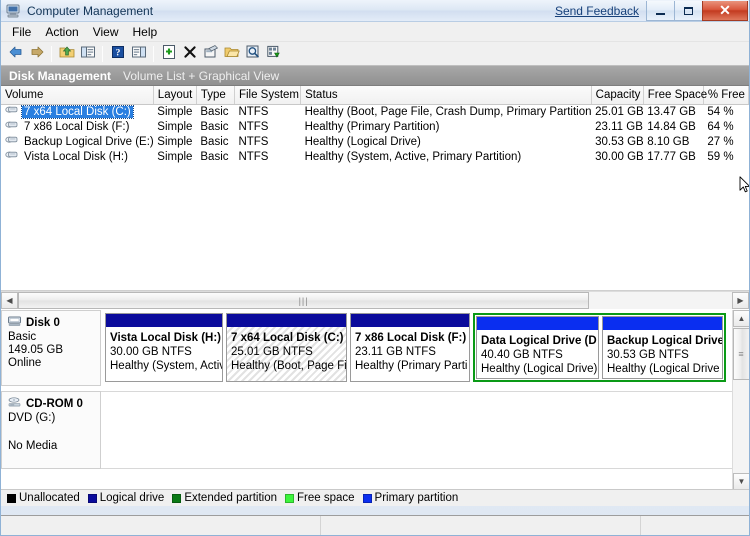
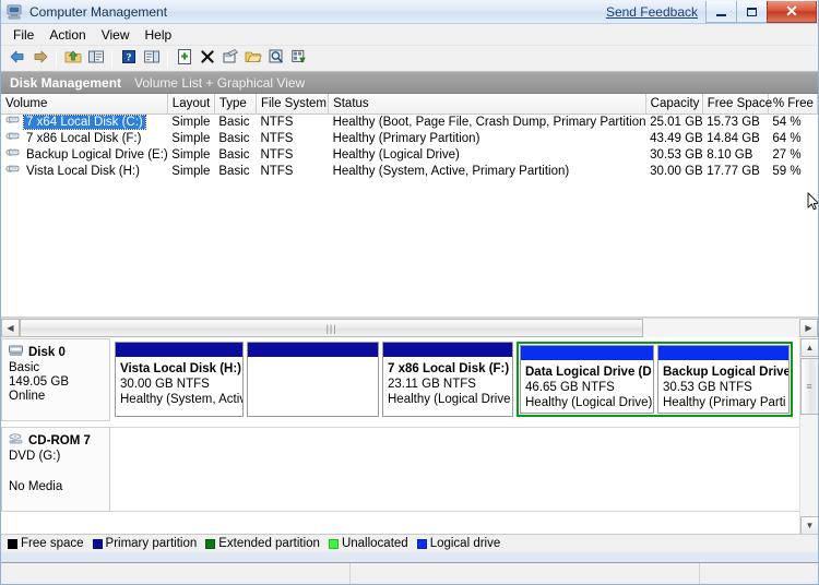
  Computer Management
  Send Feedback
  ✕
  File
  Action
  View
  Help
  ?
  Disk Management
  Volume List + Graphical View
  Volume	Layout	Type	File System	Status	Capacity	Free Space	% Free
- 7 x64 Local Disk (C:)	Simple	Basic	NTFS	Healthy (Boot, Page File, Crash Dump, Primary Partition	25.01 GB	13.47 GB	54 %
+ 7 x64 Local Disk (C:)	Simple	Basic	NTFS	Healthy (Boot, Page File, Crash Dump, Primary Partition	25.01 GB	15.73 GB	54 %
- 7 x86 Local Disk (F:)	Simple	Basic	NTFS	Healthy (Primary Partition)	23.11 GB	14.84 GB	64 %
+ 7 x86 Local Disk (F:)	Simple	Basic	NTFS	Healthy (Primary Partition)	43.49 GB	14.84 GB	64 %
  Backup Logical Drive (E:)	Simple	Basic	NTFS	Healthy (Logical Drive)	30.53 GB	8.10 GB	27 %
  Vista Local Disk (H:)	Simple	Basic	NTFS	Healthy (System, Active, Primary Partition)	30.00 GB	17.77 GB	59 %
  ◀
  |||
  ▶
  Disk 0
  Basic
  149.05 GB
  Online
  Vista Local Disk (H:)
  30.00 GB NTFS
  Healthy (System, Acti
- 7 x64 Local Disk (C:)
- 25.01 GB NTFS
- Healthy (Boot, Page Fi
  7 x86 Local Disk (F:)
  23.11 GB NTFS
- Healthy (Primary Parti
+ Healthy (Logical Drive
  Data Logical Drive (D
- 40.40 GB NTFS
+ 46.65 GB NTFS
  Healthy (Logical Drive)
  Backup Logical Drive
  30.53 GB NTFS
- Healthy (Logical Drive
+ Healthy (Primary Parti
- CD-ROM 0
+ CD-ROM 7
  DVD (G:)
  No Media
  ▲
  ≡
  ▼
- Unallocated
+ Free space
- Logical drive
+ Primary partition
  Extended partition
- Free space
+ Unallocated
- Primary partition
+ Logical drive
